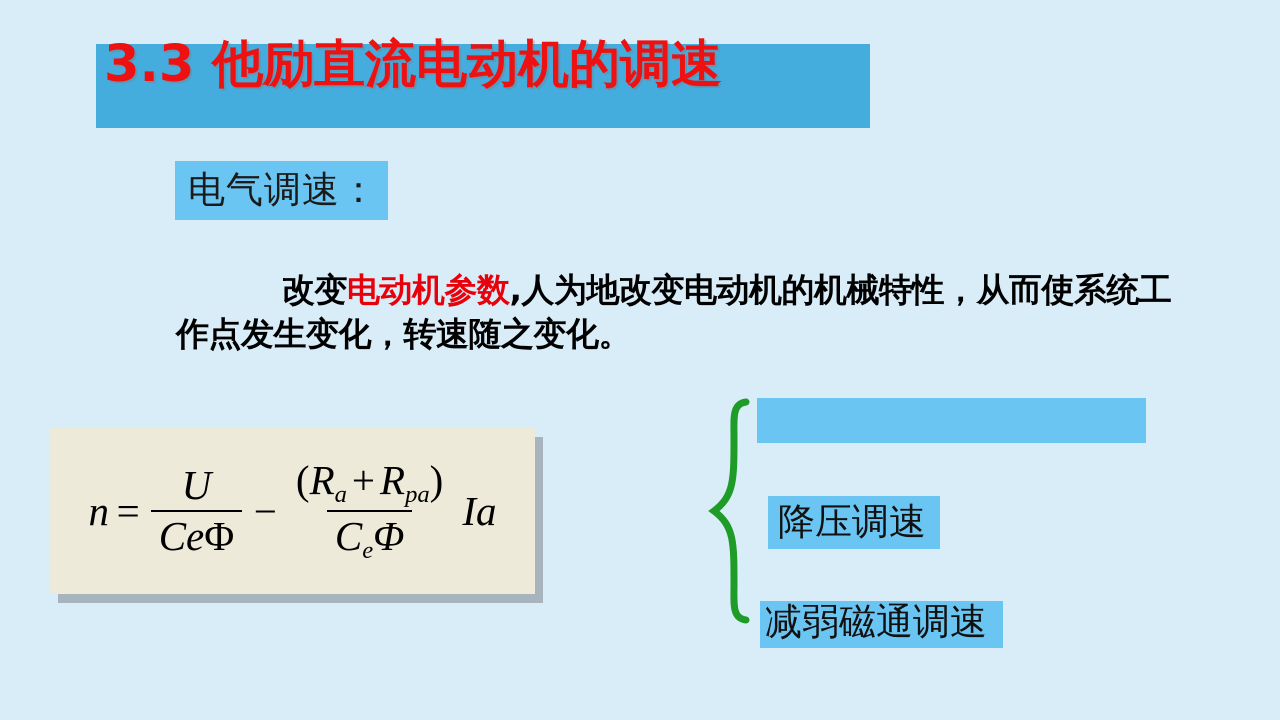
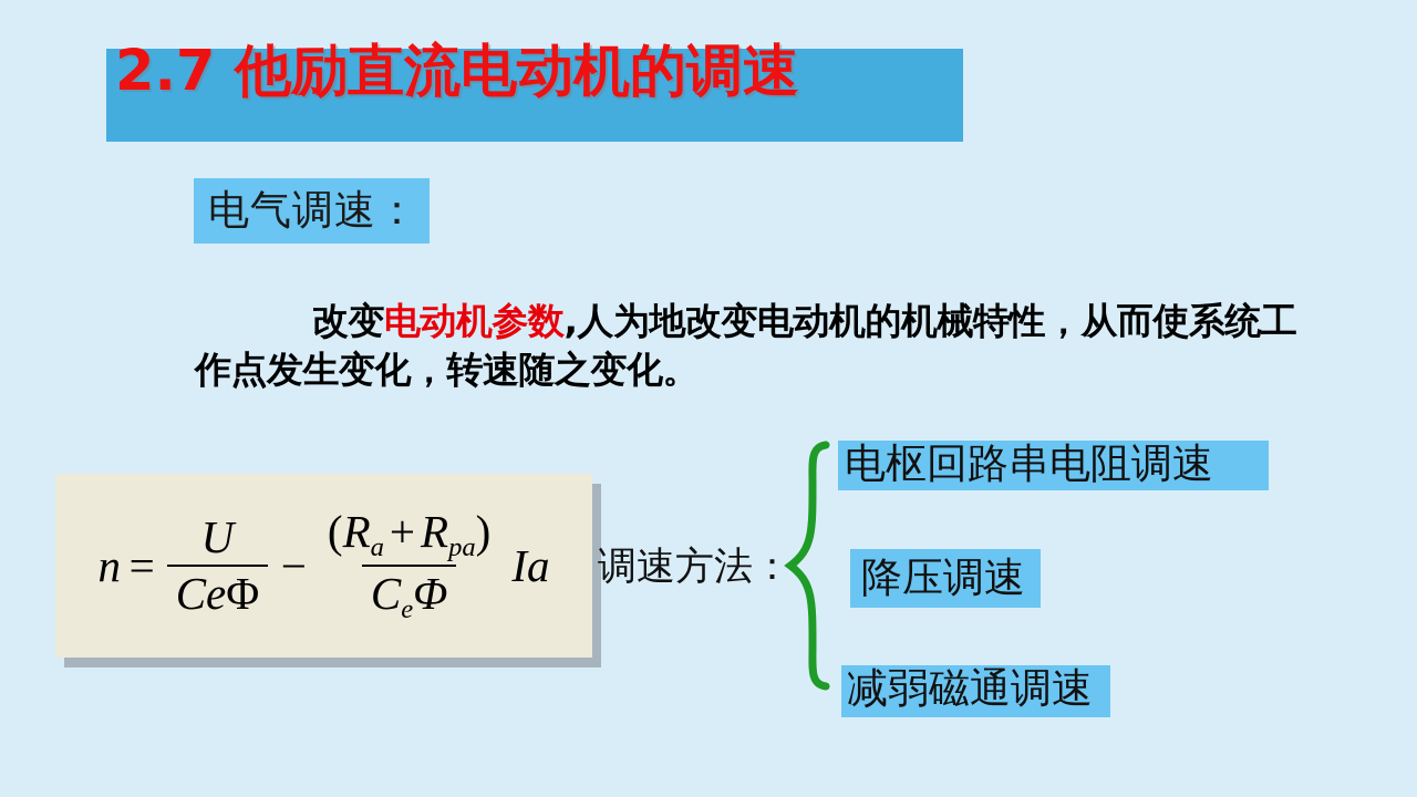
- 3.3 他励直流电动机的调速
+ 2.7 他励直流电动机的调速
  电气调速：
  改变电动机参数,人为地改变电动机的机械特性，从而使系统工作点发生变化，转速随之变化。
  n
  =
  U
  CeΦ
  −
  (Ra+Rpa)
  CeΦ
  Ia
+ 调速方法：
+ 电枢回路串电阻调速
  降压调速
  减弱磁通调速
